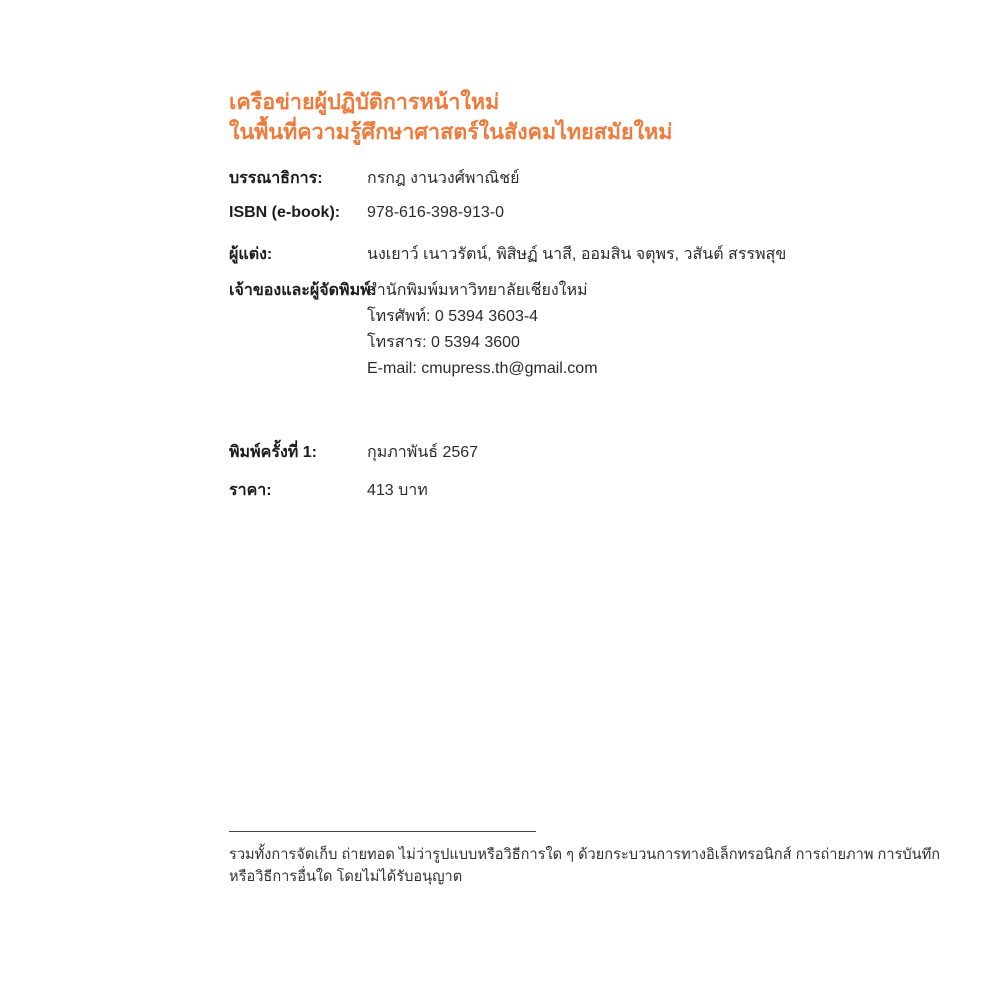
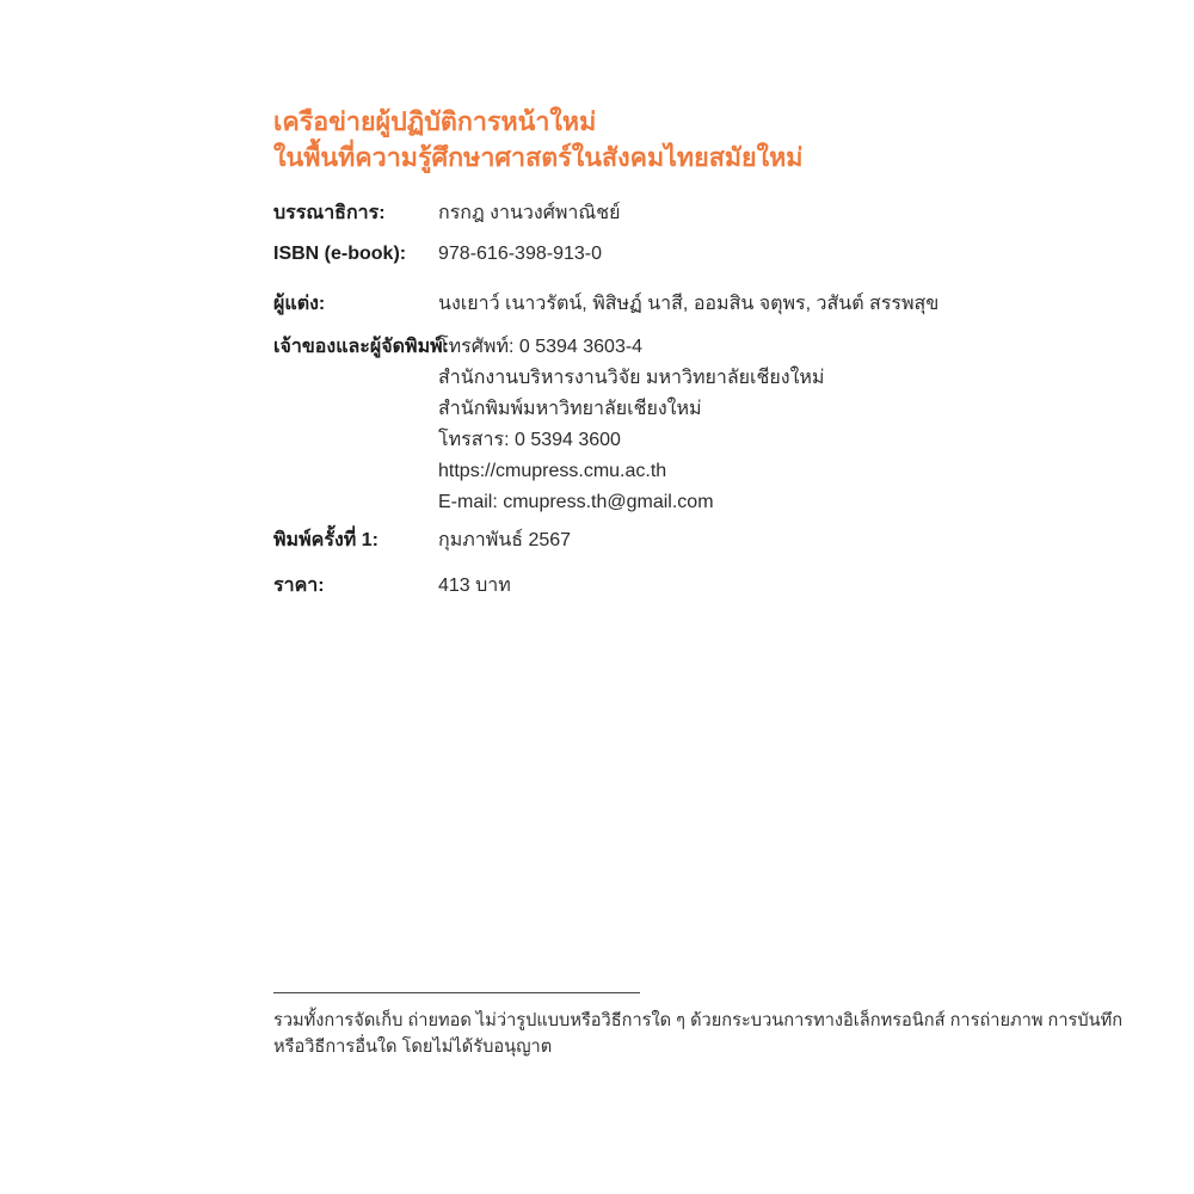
  เครือข่ายผู้ปฏิบัติการหน้าใหม่
  ในพื้นที่ความรู้ศึกษาศาสตร์ในสังคมไทยสมัยใหม่
  บรรณาธิการ:
  กรกฎ งานวงศ์พาณิชย์
  ISBN (e-book):
  978-616-398-913-0
  ผู้แต่ง:
  นงเยาว์ เนาวรัตน์, พิสิษฏ์ นาสี, ออมสิน จตุพร, วสันต์ สรรพสุข
  เจ้าของและผู้จัดพิมพ์
- สำนักพิมพ์มหาวิทยาลัยเชียงใหม่
+ โทรศัพท์: 0 5394 3603-4
+ สำนักงานบริหารงานวิจัย มหาวิทยาลัยเชียงใหม่
- โทรศัพท์: 0 5394 3603-4
+ สำนักพิมพ์มหาวิทยาลัยเชียงใหม่
  โทรสาร: 0 5394 3600
+ https://cmupress.cmu.ac.th
  E-mail: cmupress.th@gmail.com
  พิมพ์ครั้งที่ 1:
  กุมภาพันธ์ 2567
  ราคา:
  413 บาท
  รวมทั้งการจัดเก็บ ถ่ายทอด ไม่ว่ารูปแบบหรือวิธีการใด ๆ ด้วยกระบวนการทางอิเล็กทรอนิกส์ การถ่ายภาพ การบันทึก
  หรือวิธีการอื่นใด โดยไม่ได้รับอนุญาต
